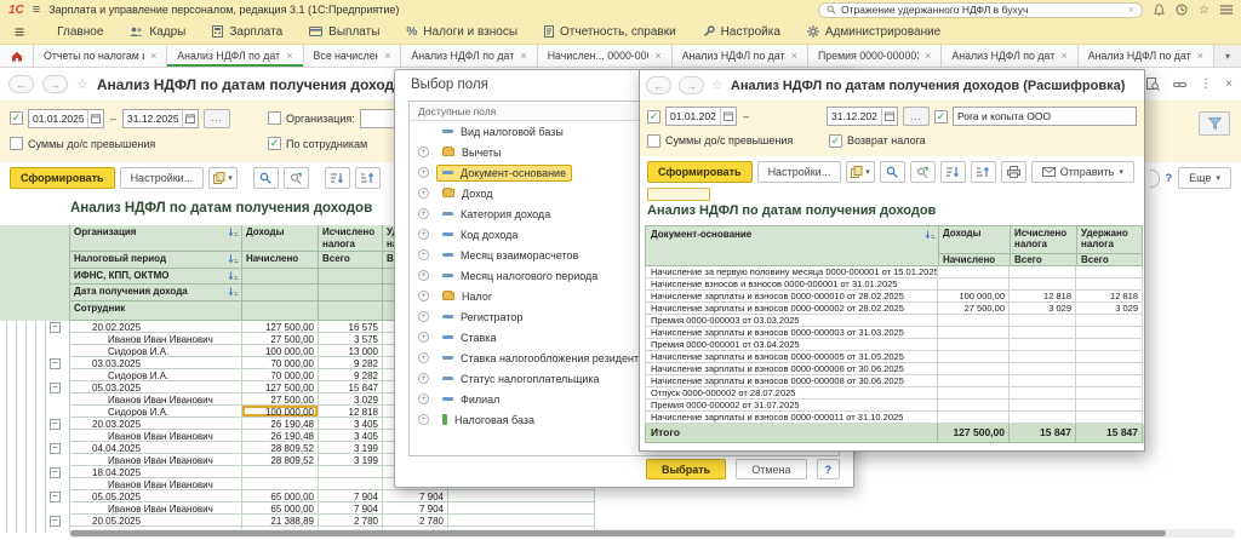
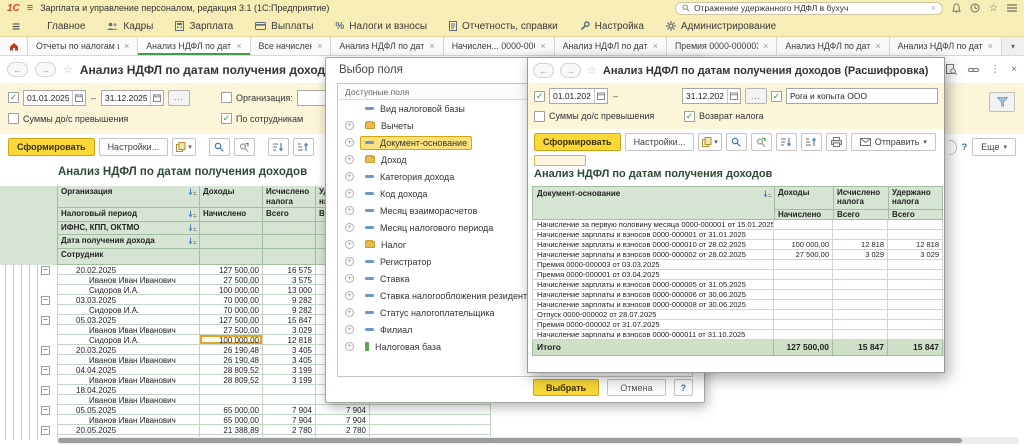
  1С
  ≡
  Зарплата и управление персоналом, редакция 3.1 (1С:Предприятие)
  Отражение удержанного НДФЛ в бухуч
  ×
  ☆
  ≡
  Главное
  Кадры
  Зарплата
  Выплаты
  %
  Налоги и взносы
  Отчетность, справки
  Настройка
  Администрирование
  Отчеты по налогам
  ×
  Анализ НДФЛ по дат
  ×
  Все начислен
  ×
  Анализ НДФЛ по дат
  ×
  Начислен... 0000-00
  ×
  Анализ НДФЛ по дат
  ×
  Премия 0000-00000
  ×
  Анализ НДФЛ по дат
  ×
  Анализ НДФЛ по дат
  ×
  ▾
  ←
  →
  ☆
  Анализ НДФЛ по датам получения доход
  ⋮
  ×
  ✓
  01.01.2025
  –
  31.12.2025
  ...
  Организация:
  Суммы до/с превышения
  ✓
  По сотрудникам
  Сформировать
  Настройки...
  ?
  Еще
  Анализ НДФЛ по датам получения доходов
  Организация
  Доходы
  Исчислено налога
  Налоговый период
  Начислено
  Всего
  ИФНС, КПП, ОКТМО
  Дата получения дохода
  Сотрудник
  −
  20.02.2025
  127 500,00
  16 575
  Иванов Иван Иванович
  27 500,00
  3 575
  Сидоров И.А.
  100 000,00
  13 000
  −
  03.03.2025
  70 000,00
  9 282
  Сидоров И.А.
  70 000,00
  9 282
  −
  05.03.2025
  127 500,00
  15 847
  Иванов Иван Иванович
  27 500,00
  3 029
  Сидоров И.А.
  100 000,00
  12 818
  −
  20.03.2025
  26 190,48
  3 405
  Иванов Иван Иванович
  26 190,48
  3 405
  −
  04.04.2025
  28 809,52
  3 199
  Иванов Иван Иванович
  28 809,52
  3 199
  −
  18.04.2025
  Иванов Иван Иванович
  −
  05.05.2025
  65 000,00
  7 904
  7 904
  Иванов Иван Иванович
  65 000,00
  7 904
  7 904
  −
  20.05.2025
  21 388,89
  2 780
  2 780
  Выбор поля
  Доступные поля
  Вид налоговой базы
  Вычеты
  Документ-основание
  Доход
  Категория дохода
  Код дохода
  Месяц взаиморасчетов
  Месяц налогового периода
  Налог
  Регистратор
  Ставка
  Ставка налогообложения резидент
  Статус налогоплательщика
  Филиал
  Налоговая база
  Выбрать
  Отмена
  ?
  ←
  →
  ☆
  Анализ НДФЛ по датам получения доходов (Расшифровка)
  ✓
  01.01.202
  –
  31.12.202
  ...
  ✓
  Рога и копыта ООО
  Суммы до/с превышения
  ✓
  Возврат налога
  Сформировать
  Настройки...
  Отправить
  Анализ НДФЛ по датам получения доходов
  Документ-основание
  Доходы
  Начислено
  Исчислено налога
  Всего
  Удержано налога
  Всего
  Начисление за первую половину месяца 0000-000001 от 15.01.2025
- Начисление взносов и взносов 0000-000001 от 31.01.2025
+ Начисление зарплаты и взносов 0000-000001 от 31.01.2025
  Начисление зарплаты и взносов 0000-000010 от 28.02.2025
  100 000,00
  12 818
  12 818
  Начисление зарплаты и взносов 0000-000002 от 28.02.2025
  27 500,00
  3 029
  3 029
  Премия 0000-000003 от 03.03.2025
- Начисление зарплаты и взносов 0000-000003 от 31.03.2025
  Премия 0000-000001 от 03.04.2025
  Начисление зарплаты и взносов 0000-000005 от 31.05.2025
  Начисление зарплаты и взносов 0000-000006 от 30.06.2025
  Начисление зарплаты и взносов 0000-000008 от 30.06.2025
  Отпуск 0000-000002 от 28.07.2025
  Премия 0000-000002 от 31.07.2025
  Начисление зарплаты и взносов 0000-000011 от 31.10.2025
  Итого
  127 500,00
  15 847
  15 847
